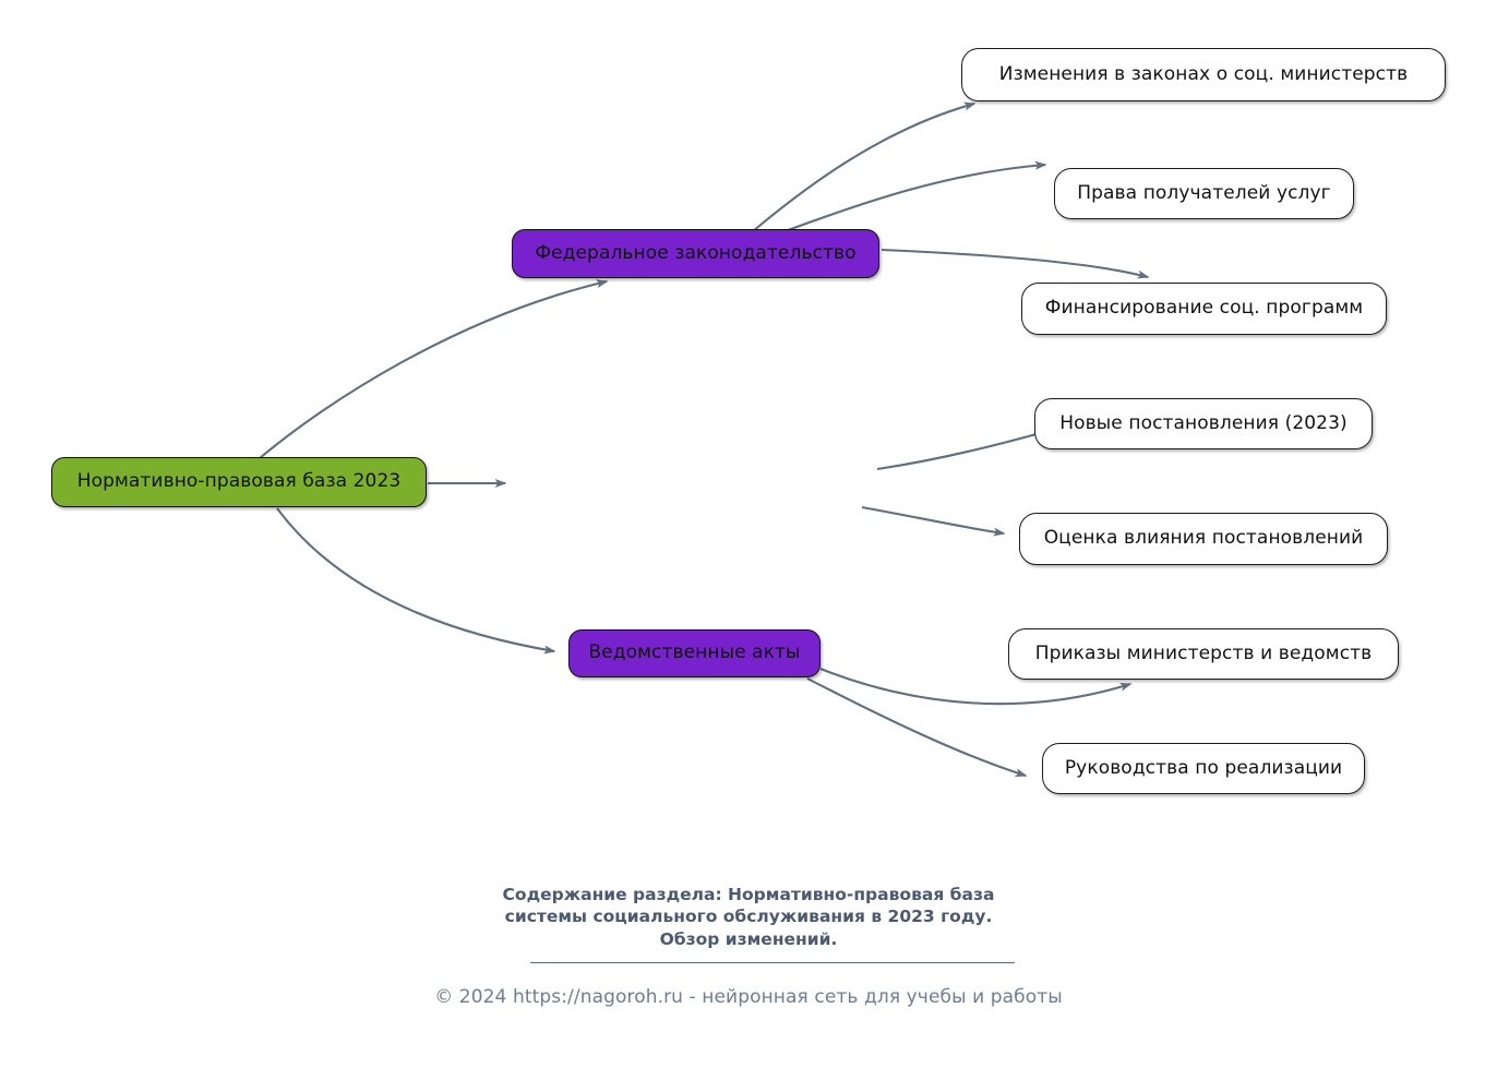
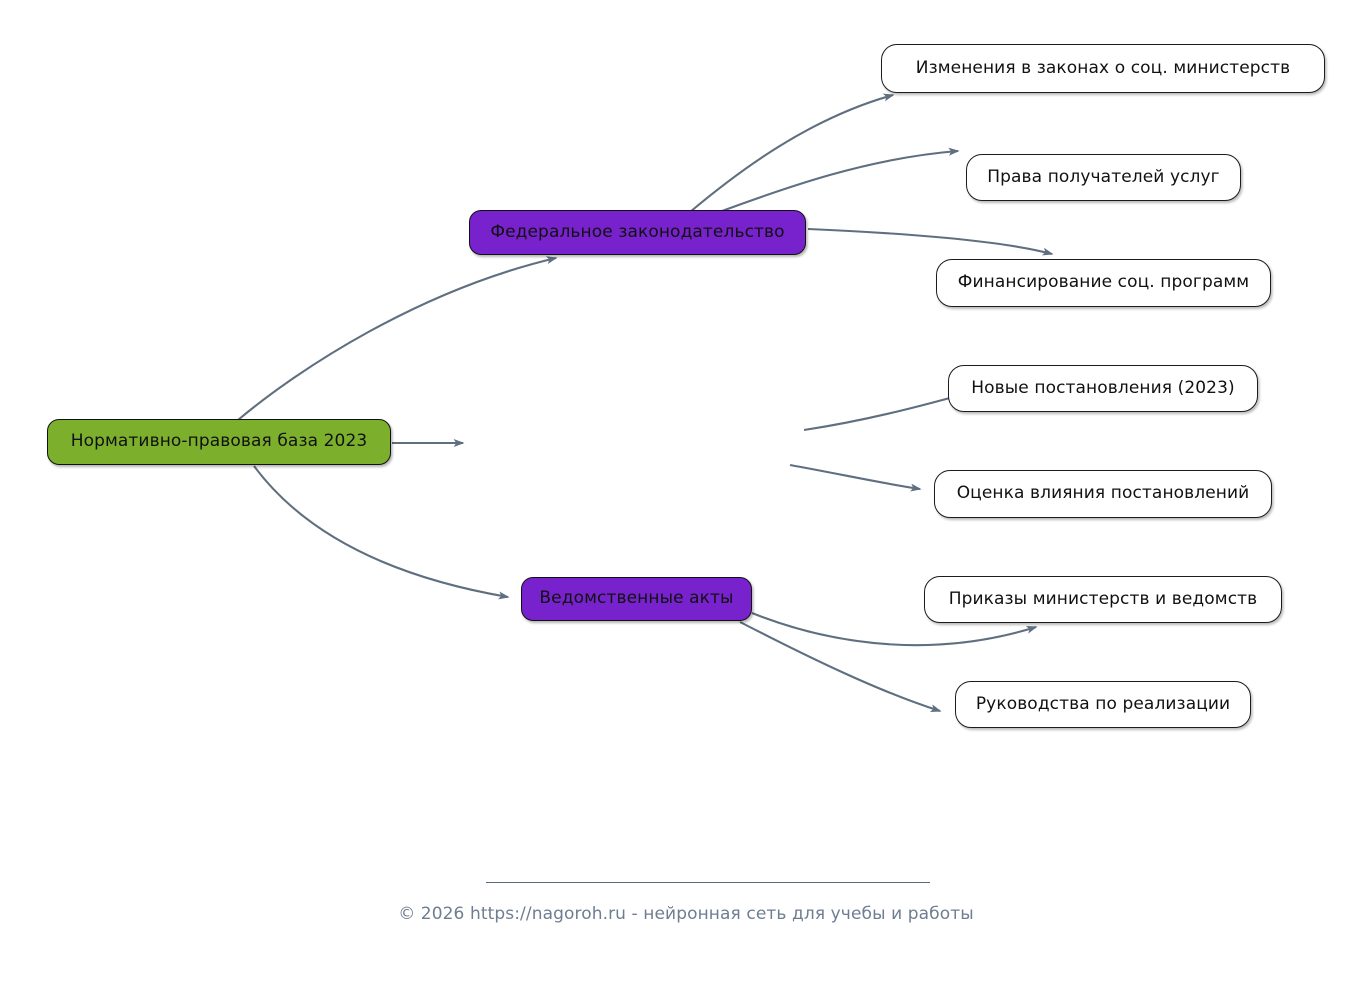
  Нормативно-правовая база 2023
  Федеральное законодательство
  Изменения в законах о соц. министерств
  Права получателей услуг
  Финансирование соц. программ
  Новые постановления (2023)
  Оценка влияния постановлений
  Ведомственные акты
  Приказы министерств и ведомств
  Руководства по реализации
- Содержание раздела: Нормативно-правовая база
- системы социального обслуживания в 2023 году.
- Обзор изменений.
- © 2024 https://nagoroh.ru - нейронная сеть для учебы и работы
+ © 2026 https://nagoroh.ru - нейронная сеть для учебы и работы
